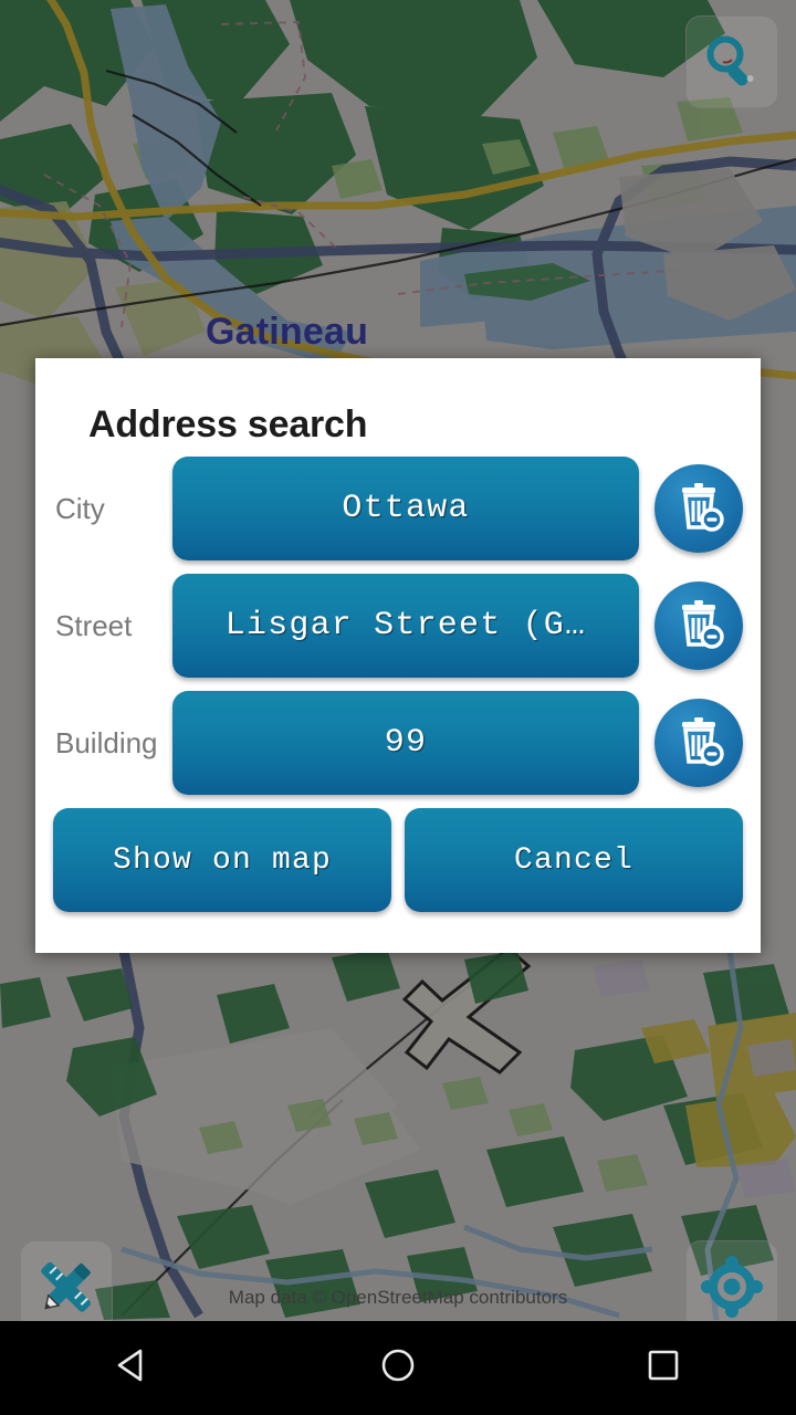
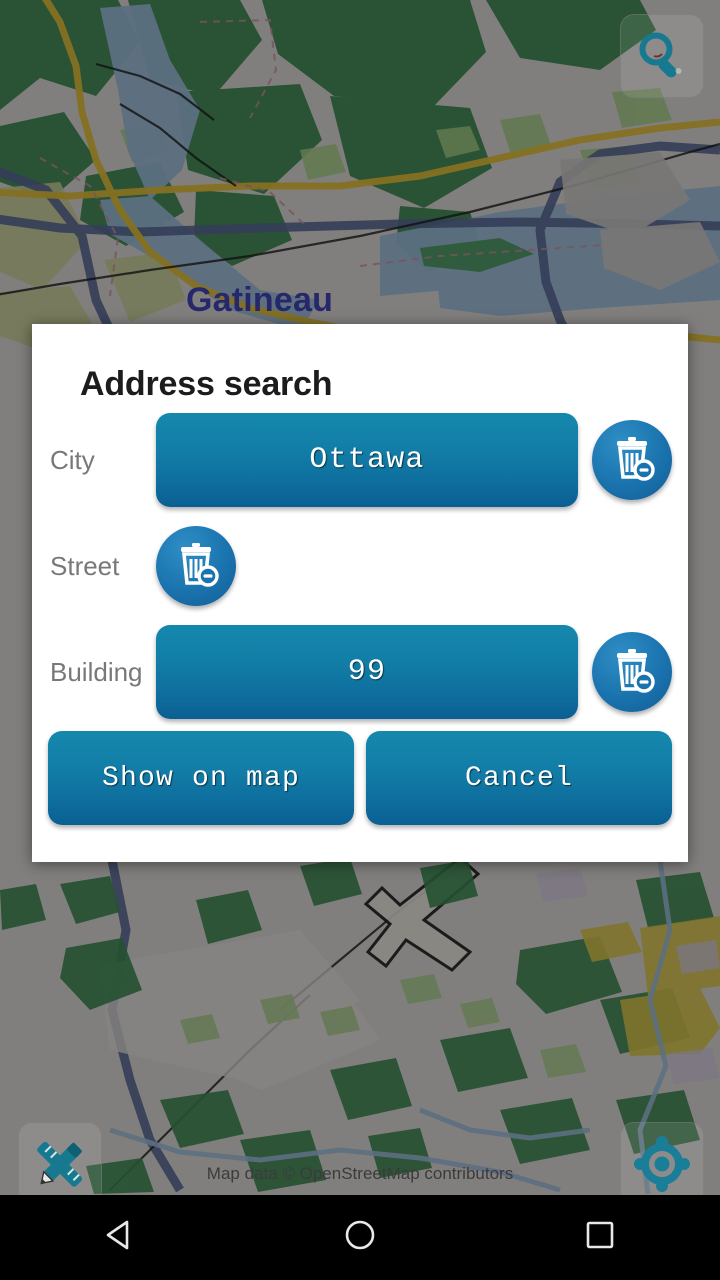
  Gatineau
  Map data © OpenStreetMap contributors
  Address search
  City
  Ottawa
  Street
- Lisgar Street (G…
  Building
  99
  Show on map
  Cancel
